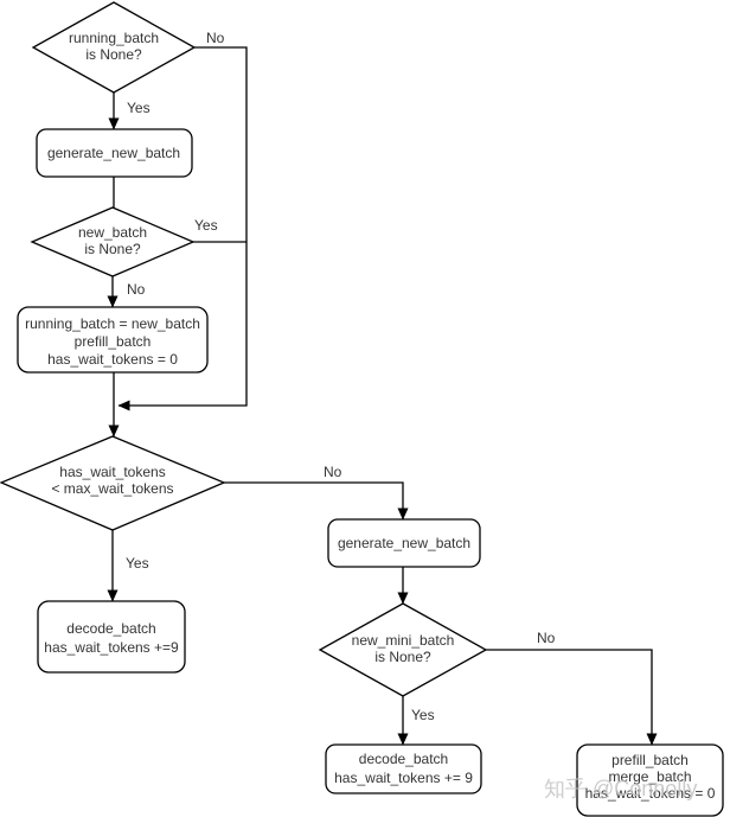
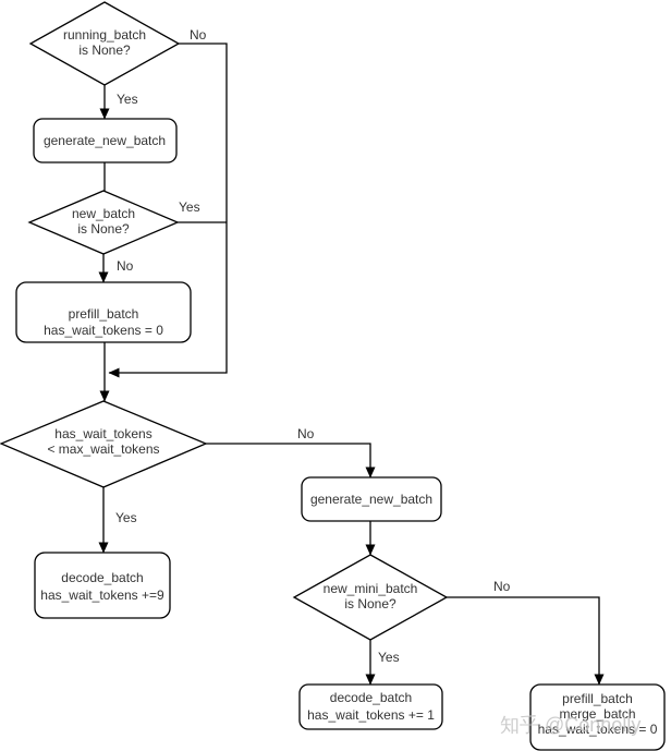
  running_batch
  is None?
  generate_new_batch
  new_batch
  is None?
- running_batch = new_batch
  prefill_batch
  has_wait_tokens = 0
  has_wait_tokens
  < max_wait_tokens
  decode_batch
  has_wait_tokens +=9
  generate_new_batch
  new_mini_batch
  is None?
  decode_batch
- has_wait_tokens += 9
+ has_wait_tokens += 1
  prefill_batch
  merge_batch
  has_wait_tokens = 0
  Yes
  No
  Yes
  No
  Yes
  No
  Yes
  No
  知乎 @Connolly
